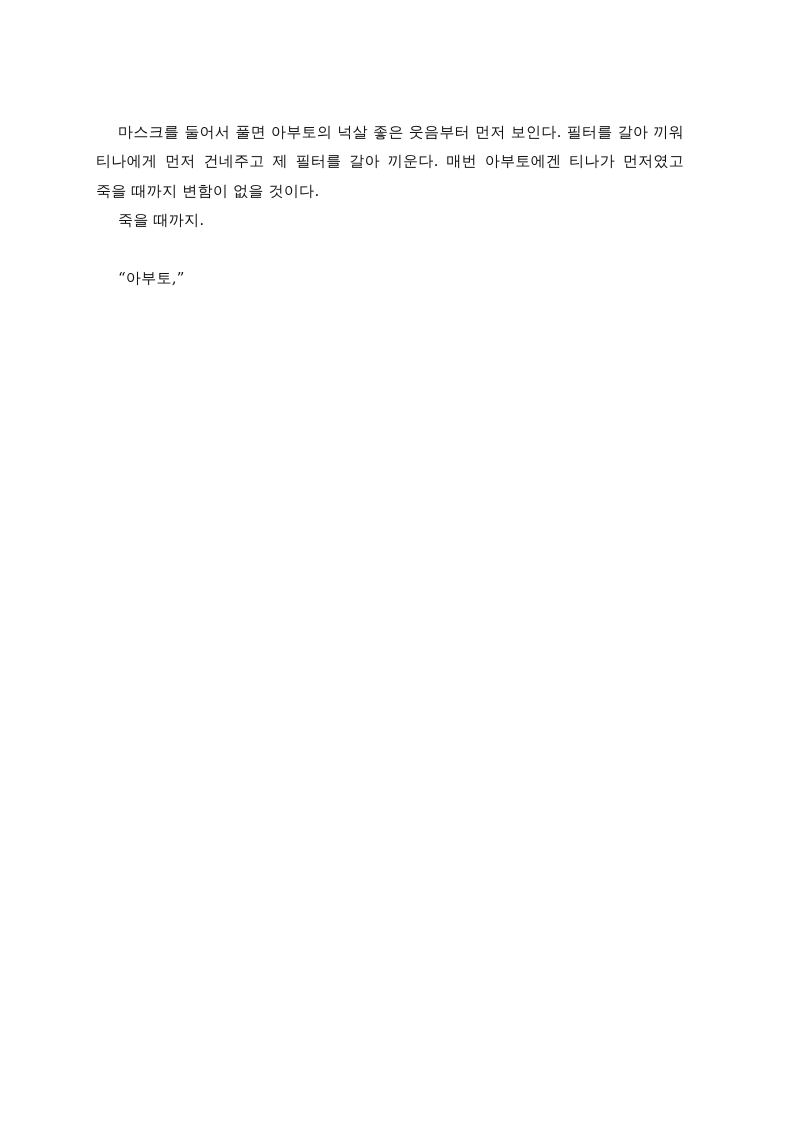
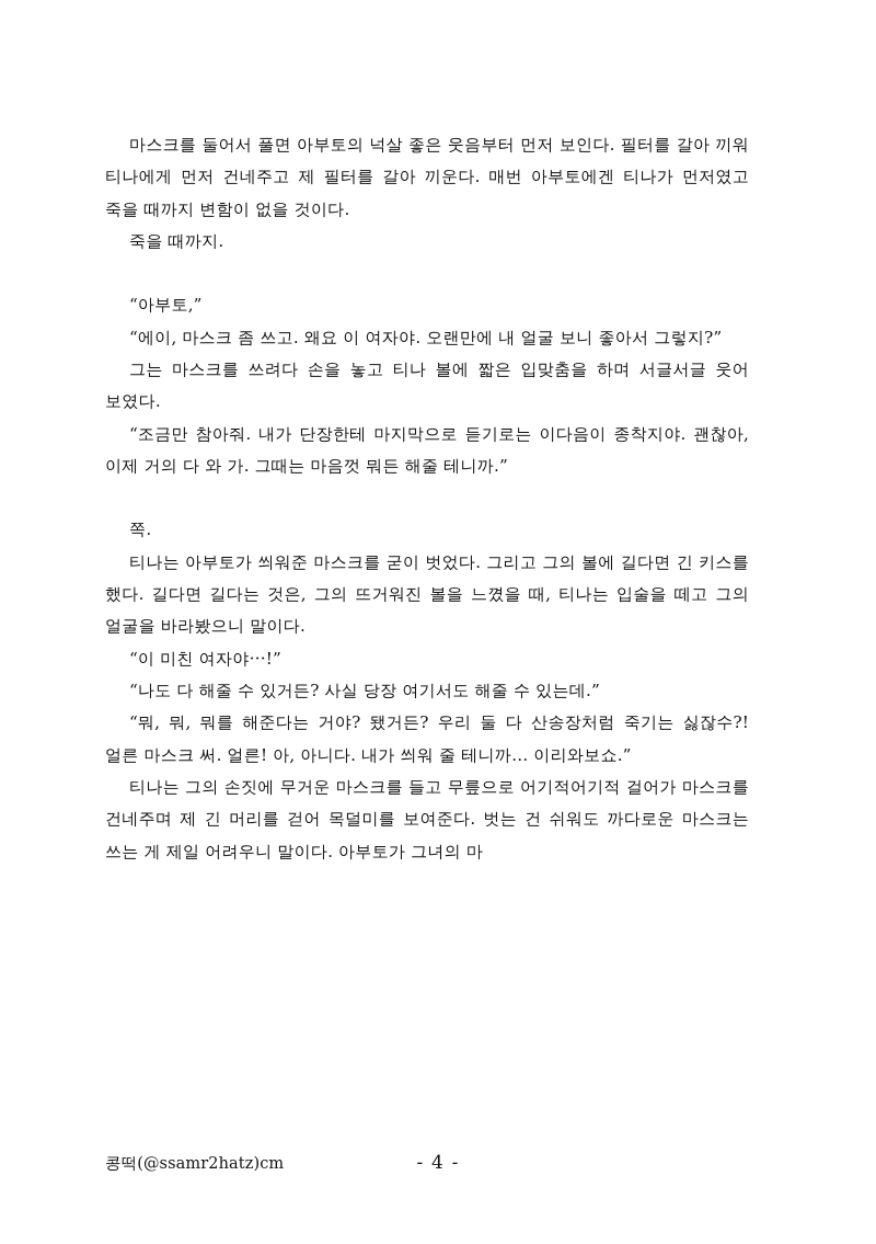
  마스크를 둘어서 풀면 아부토의 넉살 좋은 웃음부터 먼저 보인다. 필터를 갈아 끼워 티나에게 먼저 건네주고 제 필터를 갈아 끼운다. 매번 아부토에겐 티나가 먼저였고 죽을 때까지 변함이 없을 것이다.
  죽을 때까지.
  “아부토,”
+ “에이, 마스크 좀 쓰고. 왜요 이 여자야. 오랜만에 내 얼굴 보니 좋아서 그렇지?”
+ 그는 마스크를 쓰려다 손을 놓고 티나 볼에 짧은 입맞춤을 하며 서글서글 웃어 보였다.
+ “조금만 참아줘. 내가 단장한테 마지막으로 듣기로는 이다음이 종착지야. 괜찮아, 이제 거의 다 와 가. 그때는 마음껏 뭐든 해줄 테니까.”
+ 쪽.
+ 티나는 아부토가 씌워준 마스크를 굳이 벗었다. 그리고 그의 볼에 길다면 긴 키스를 했다. 길다면 길다는 것은, 그의 뜨거워진 볼을 느꼈을 때, 티나는 입술을 떼고 그의 얼굴을 바라봤으니 말이다.
+ “이 미친 여자야⋯!”
+ “나도 다 해줄 수 있거든? 사실 당장 여기서도 해줄 수 있는데.”
+ “뭐, 뭐, 뭐를 해준다는 거야? 됐거든? 우리 둘 다 산송장처럼 죽기는 싫잖수?! 얼른 마스크 써. 얼른! 아, 아니다. 내가 씌워 줄 테니까… 이리와보쇼.”
+ 티나는 그의 손짓에 무거운 마스크를 들고 무릎으로 어기적어기적 걸어가 마스크를 건네주며 제 긴 머리를 걷어 목덜미를 보여준다. 벗는 건 쉬워도 까다로운 마스크는 쓰는 게 제일 어려우니 말이다. 아부토가 그녀의 마
+ 콩떡(@ssamr2hatz)cm
+ - 4 -
